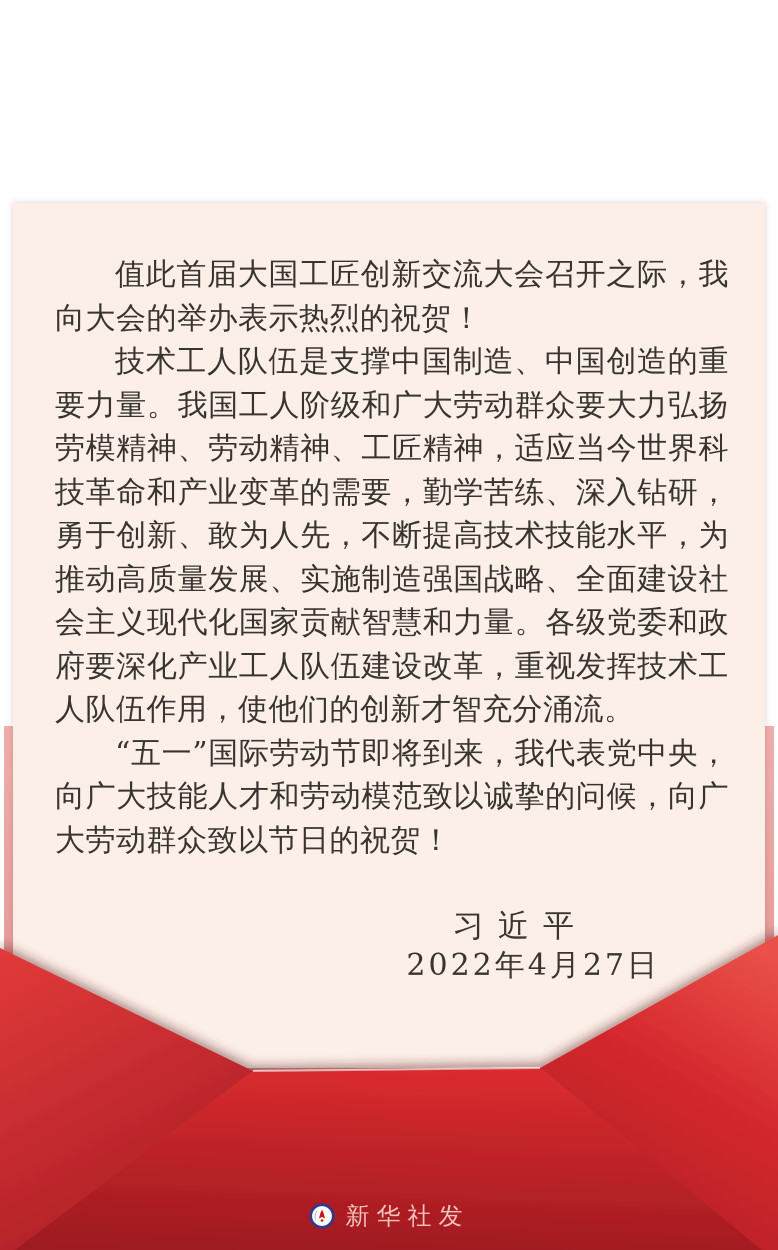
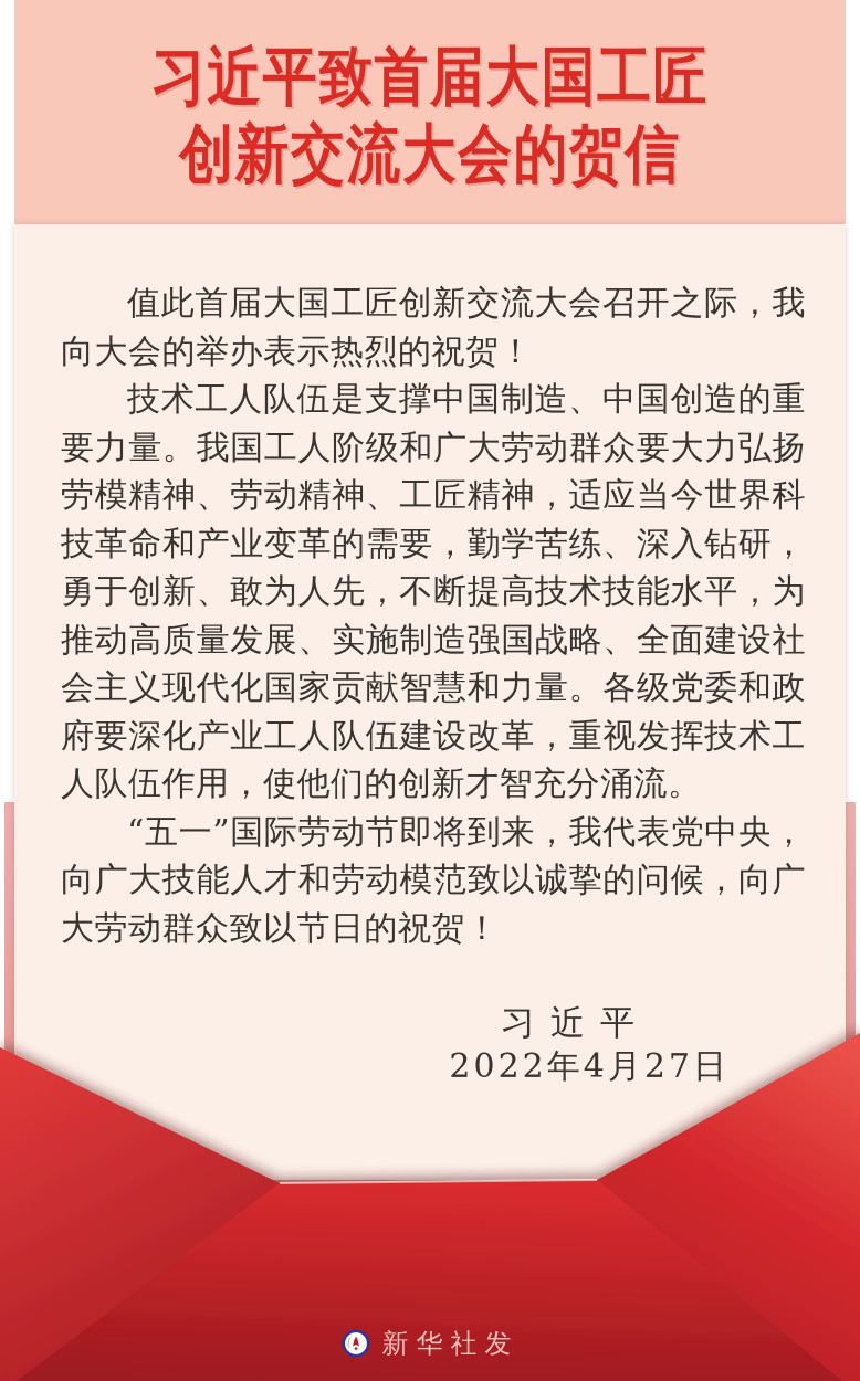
+ 习近平致首届大国工匠
+ 创新交流大会的贺信
  值此首届大国工匠创新交流大会召开之际，我向大会的举办表示热烈的祝贺！
  技术工人队伍是支撑中国制造、中国创造的重要力量。我国工人阶级和广大劳动群众要大力弘扬劳模精神、劳动精神、工匠精神，适应当今世界科技革命和产业变革的需要，勤学苦练、深入钻研，勇于创新、敢为人先，不断提高技术技能水平，为推动高质量发展、实施制造强国战略、全面建设社会主义现代化国家贡献智慧和力量。各级党委和政府要深化产业工人队伍建设改革，重视发挥技术工人队伍作用，使他们的创新才智充分涌流。
  “五一”国际劳动节即将到来，我代表党中央，向广大技能人才和劳动模范致以诚挚的问候，向广大劳动群众致以节日的祝贺！
  习近平
  2022年4月27日
  新华社发
